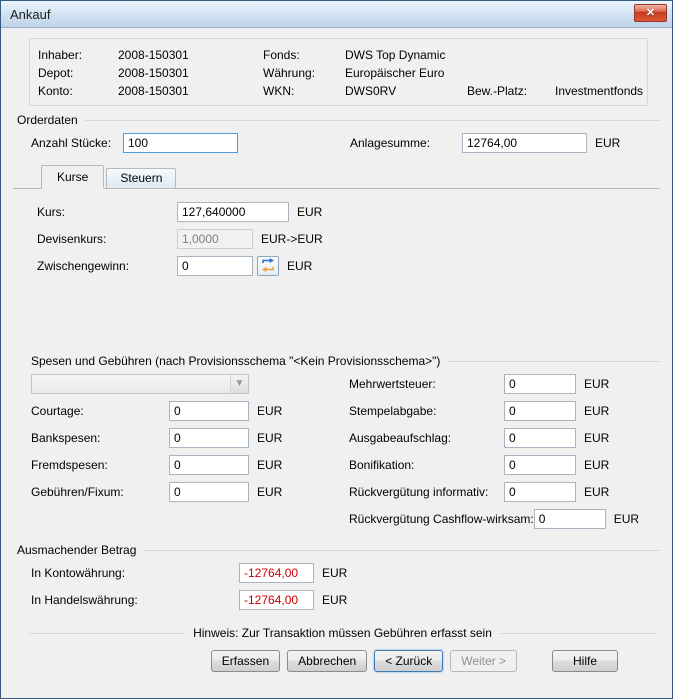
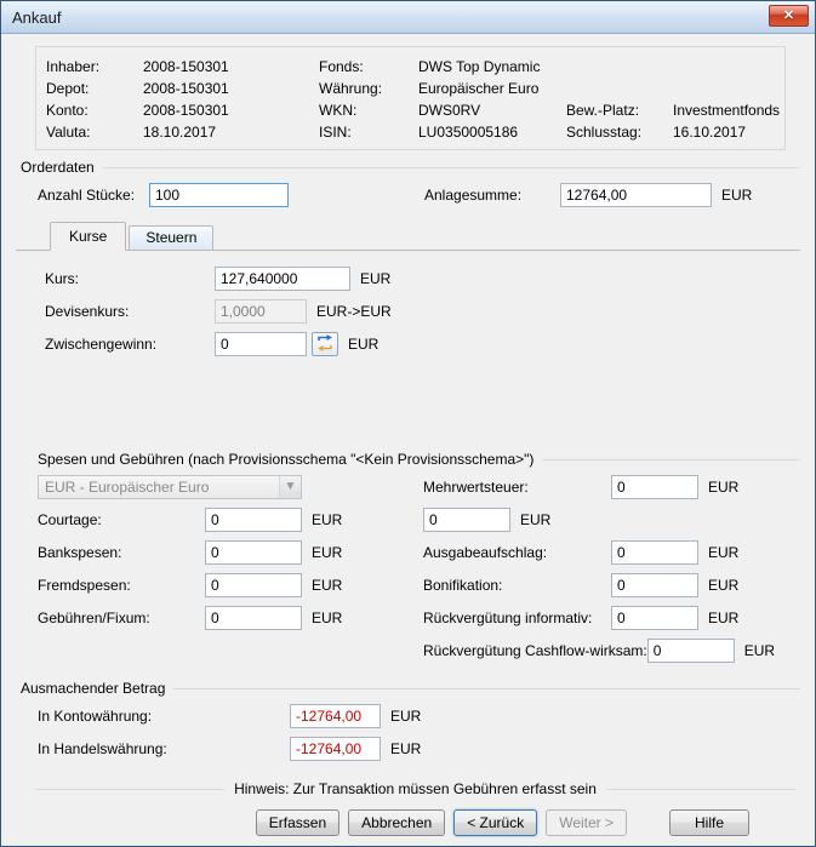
  Ankauf
  ✕
  Inhaber:
  2008-150301
  Fonds:
  DWS Top Dynamic
  Depot:
  2008-150301
  Währung:
  Europäischer Euro
  Konto:
  2008-150301
  WKN:
  DWS0RV
  Bew.-Platz:
  Investmentfonds
+ Valuta:
+ 18.10.2017
+ ISIN:
+ LU0350005186
+ Schlusstag:
+ 16.10.2017
  Orderdaten
  Anzahl Stücke:
  100
  Anlagesumme:
  12764,00
  EUR
  Kurse
  Steuern
  Kurs:
  127,640000
  EUR
  Devisenkurs:
  1,0000
  EUR->EUR
  Zwischengewinn:
  0
  EUR
  Spesen und Gebühren (nach Provisionsschema "<Kein Provisionsschema>")
+ EUR - Europäischer Euro
  ▼
  Courtage:
  0
  EUR
  Bankspesen:
  0
  EUR
  Fremdspesen:
  0
  EUR
  Gebühren/Fixum:
  0
  EUR
  Mehrwertsteuer:
  0
  EUR
- Stempelabgabe:
  0
  EUR
  Ausgabeaufschlag:
  0
  EUR
  Bonifikation:
  0
  EUR
  Rückvergütung informativ:
  0
  EUR
  Rückvergütung Cashflow-wirksam:
  0
  EUR
  Ausmachender Betrag
  In Kontowährung:
  -12764,00
  EUR
  In Handelswährung:
  -12764,00
  EUR
  Hinweis: Zur Transaktion müssen Gebühren erfasst sein
  Erfassen
  Abbrechen
  < Zurück
  Weiter >
  Hilfe
